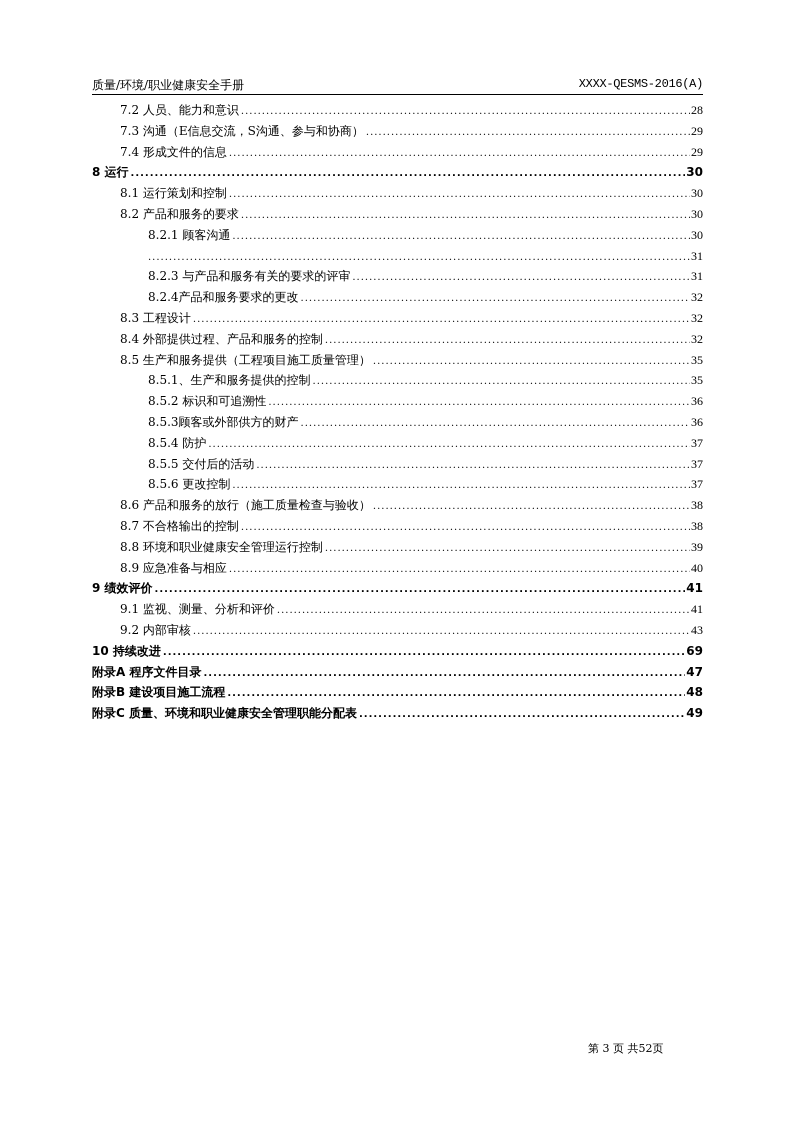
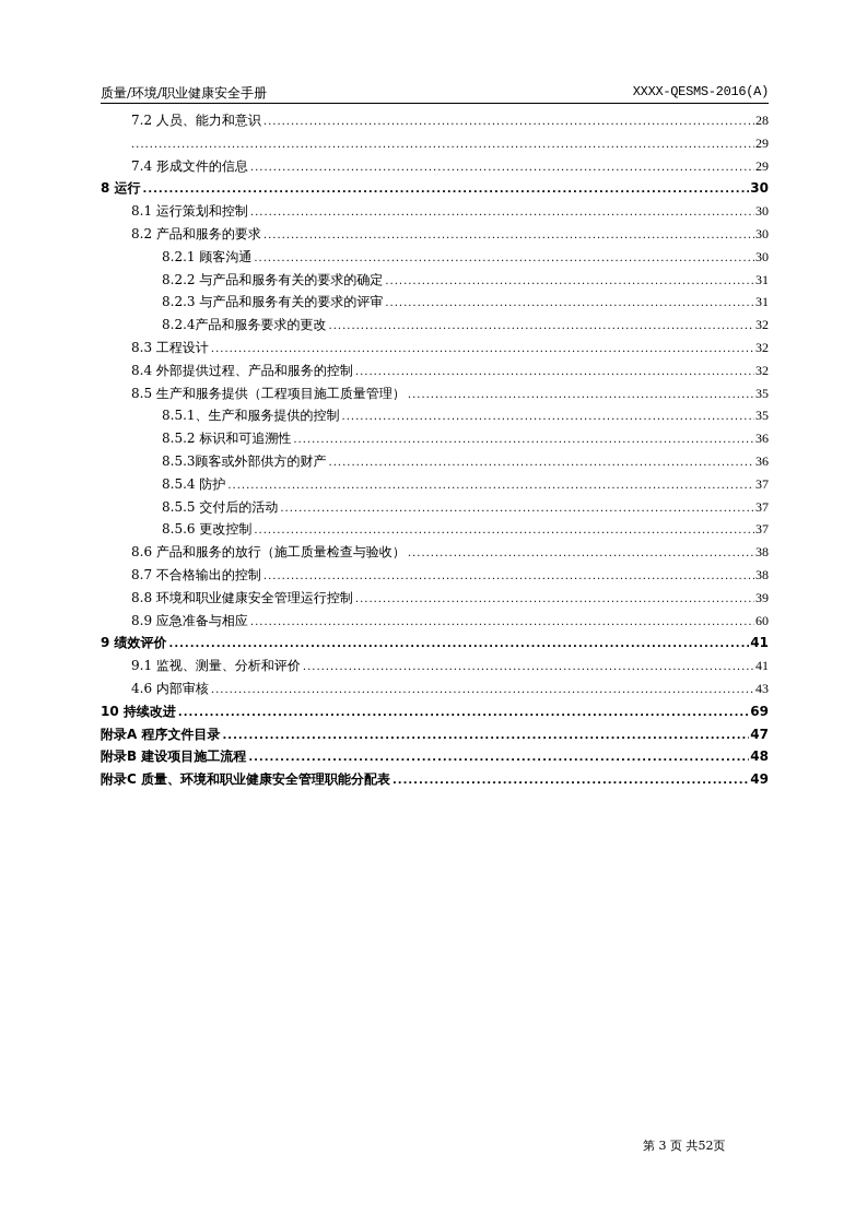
  质量/环境/职业健康安全手册
  XXXX-QESMS-2016(A)
  7.2 人员、能力和意识
  28
- 7.3 沟通（E信息交流，S沟通、参与和协商）
  29
  7.4 形成文件的信息
  29
  8 运行
  30
  8.1 运行策划和控制
  30
  8.2 产品和服务的要求
  30
  8.2.1 顾客沟通
  30
+ 8.2.2 与产品和服务有关的要求的确定
  31
  8.2.3 与产品和服务有关的要求的评审
  31
  8.2.4产品和服务要求的更改
  32
  8.3 工程设计
  32
  8.4 外部提供过程、产品和服务的控制
  32
  8.5 生产和服务提供（工程项目施工质量管理）
  35
  8.5.1、生产和服务提供的控制
  35
  8.5.2 标识和可追溯性
  36
  8.5.3顾客或外部供方的财产
  36
  8.5.4 防护
  37
  8.5.5 交付后的活动
  37
  8.5.6 更改控制
  37
  8.6 产品和服务的放行（施工质量检查与验收）
  38
  8.7 不合格输出的控制
  38
  8.8 环境和职业健康安全管理运行控制
  39
  8.9 应急准备与相应
- 40
+ 60
  9 绩效评价
  41
  9.1 监视、测量、分析和评价
  41
- 9.2 内部审核
+ 4.6 内部审核
  43
  10 持续改进
  69
  附录A 程序文件目录
  47
  附录B 建设项目施工流程
  48
  附录C 质量、环境和职业健康安全管理职能分配表
  49
  第 3 页 共52页
